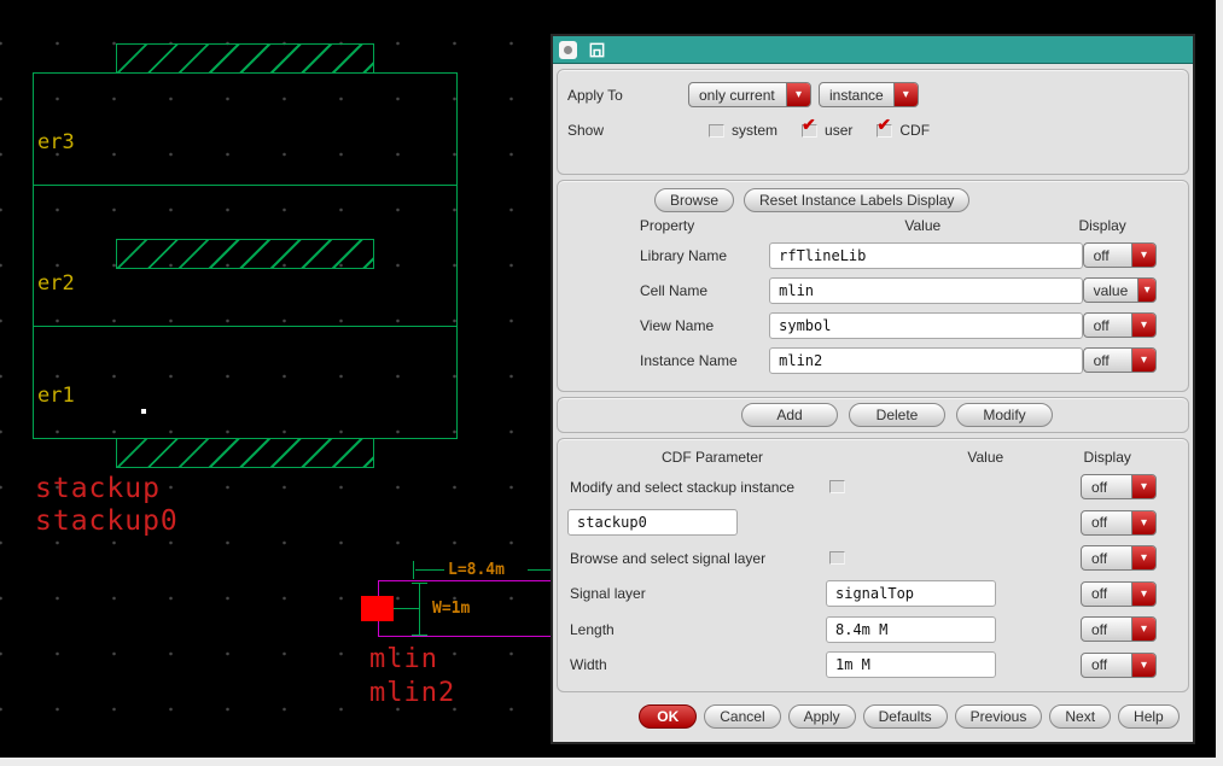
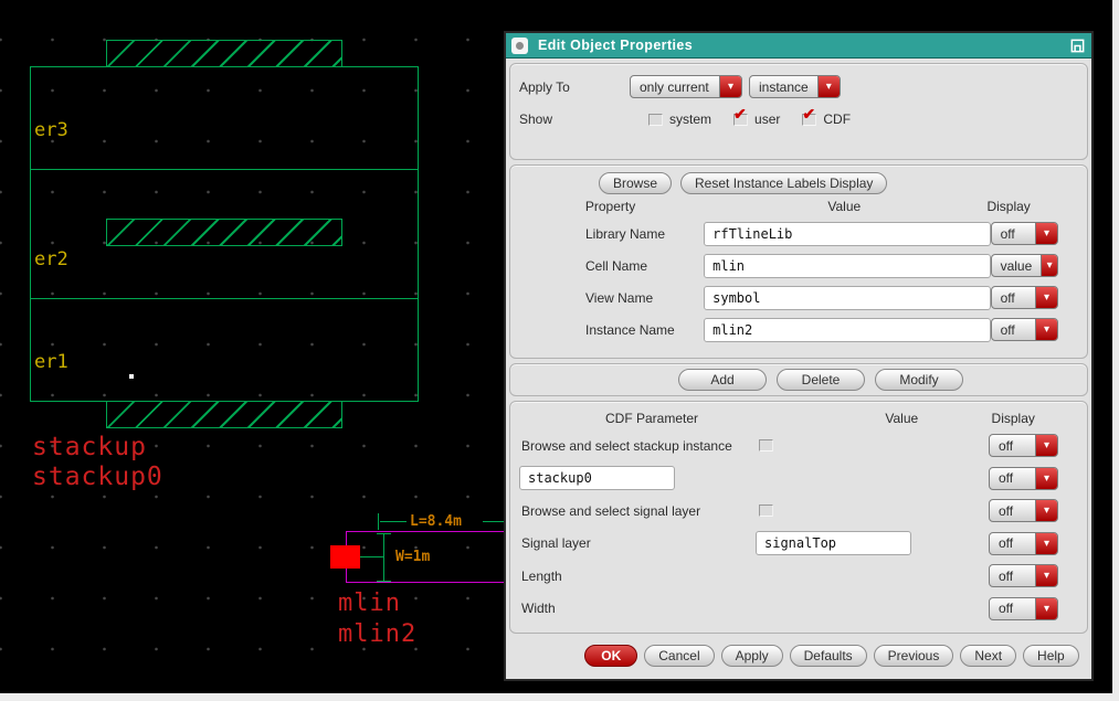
  er3
  er2
  er1
  stackup
  stackup0
  L=8.4m
  W=1m
  mlin
  mlin2
+ Edit Object Properties
  Apply To
  only current
  ▾
  instance
  ▾
  Show
  system
  ✔
  user
  ✔
  CDF
  Browse
  Reset Instance Labels Display
  Property
  Value
  Display
  Library Name
  rfTlineLib
  off
  ▾
  Cell Name
  mlin
  value
  ▾
  View Name
  symbol
  off
  ▾
  Instance Name
  mlin2
  off
  ▾
  Add
  Delete
  Modify
  CDF Parameter
  Value
  Display
- Modify and select stackup instance
+ Browse and select stackup instance
  off
  ▾
  stackup0
  off
  ▾
  Browse and select signal layer
  off
  ▾
  Signal layer
  signalTop
  off
  ▾
  Length
- 8.4m M
  off
  ▾
  Width
- 1m M
  off
  ▾
  OK
  Cancel
  Apply
  Defaults
  Previous
  Next
  Help
